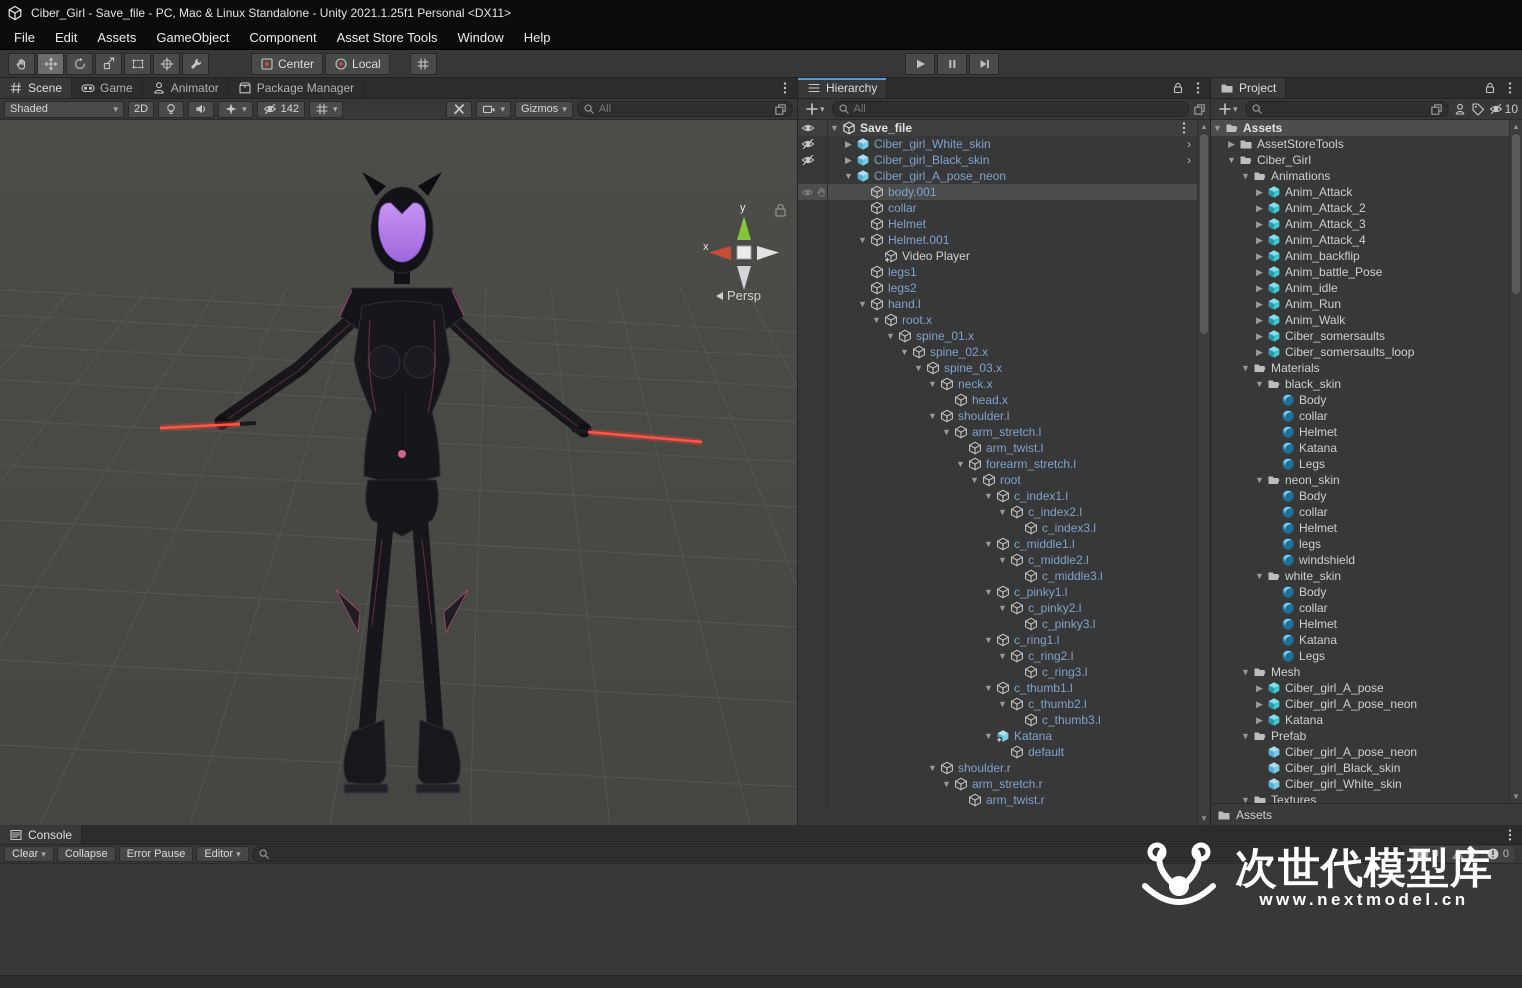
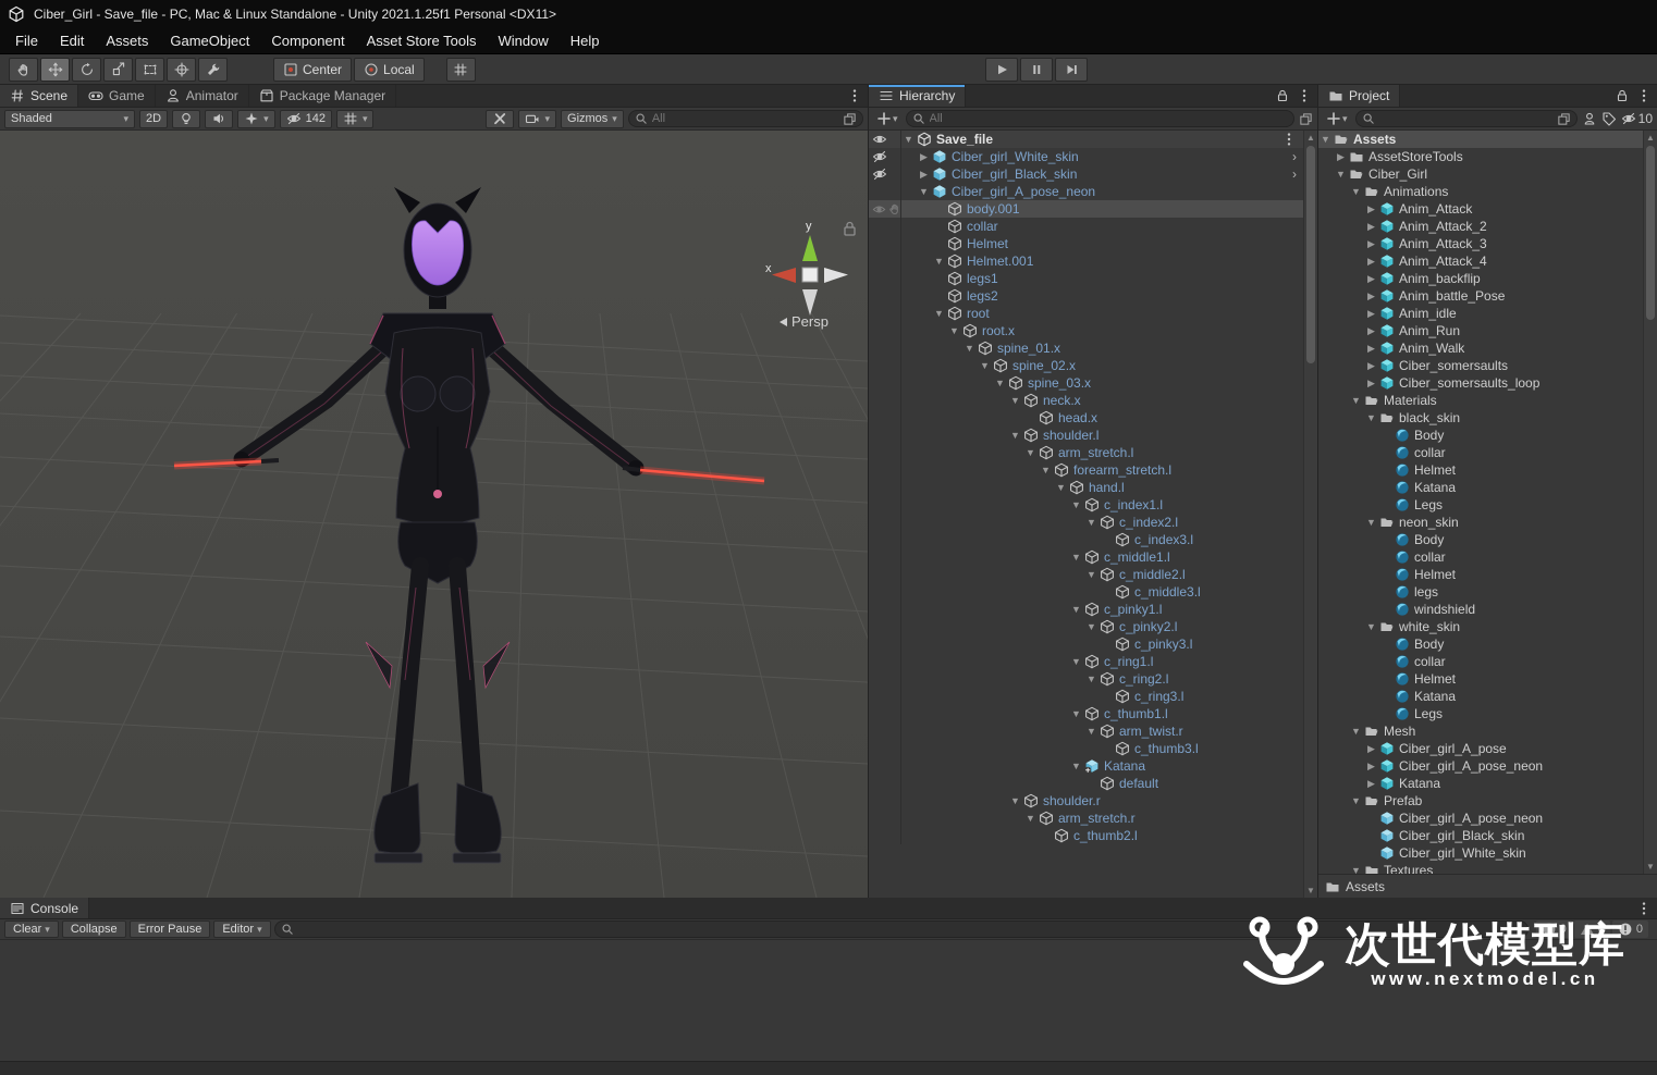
  Ciber_Girl - Save_file - PC, Mac & Linux Standalone - Unity 2021.1.25f1 Personal <DX11>
  File
  Edit
  Assets
  GameObject
  Component
  Asset Store Tools
  Window
  Help
  Center
  Local
  Scene
  Game
  Animator
  Package Manager
  Shaded
  ▾
  2D
  ▾
  142
  ▾
  ▾
  Gizmos
  ▾
  All
  y
  x
  Persp
  Hierarchy
  ▾
  All
  ▼
  Save_file
  ▶
  Ciber_girl_White_skin
  ›
  ▶
  Ciber_girl_Black_skin
  ›
  ▼
  Ciber_girl_A_pose_neon
  body.001
  collar
  Helmet
  ▼
  Helmet.001
- Video Player
  legs1
  legs2
  ▼
- hand.l
+ root
  ▼
  root.x
  ▼
  spine_01.x
  ▼
  spine_02.x
  ▼
  spine_03.x
  ▼
  neck.x
  head.x
  ▼
  shoulder.l
  ▼
  arm_stretch.l
- arm_twist.l
  ▼
  forearm_stretch.l
  ▼
- root
+ hand.l
  ▼
  c_index1.l
  ▼
  c_index2.l
  c_index3.l
  ▼
  c_middle1.l
  ▼
  c_middle2.l
  c_middle3.l
  ▼
  c_pinky1.l
  ▼
  c_pinky2.l
  c_pinky3.l
  ▼
  c_ring1.l
  ▼
  c_ring2.l
  c_ring3.l
  ▼
  c_thumb1.l
  ▼
- c_thumb2.l
+ arm_twist.r
  c_thumb3.l
  ▼
  Katana
  default
  ▼
  shoulder.r
  ▼
  arm_stretch.r
- arm_twist.r
+ c_thumb2.l
  ▲
  ▼
  Project
  ▾
  10
  ▼
  Assets
  ▶
  AssetStoreTools
  ▼
  Ciber_Girl
  ▼
  Animations
  ▶
  Anim_Attack
  ▶
  Anim_Attack_2
  ▶
  Anim_Attack_3
  ▶
  Anim_Attack_4
  ▶
  Anim_backflip
  ▶
  Anim_battle_Pose
  ▶
  Anim_idle
  ▶
  Anim_Run
  ▶
  Anim_Walk
  ▶
  Ciber_somersaults
  ▶
  Ciber_somersaults_loop
  ▼
  Materials
  ▼
  black_skin
  Body
  collar
  Helmet
  Katana
  Legs
  ▼
  neon_skin
  Body
  collar
  Helmet
  legs
  windshield
  ▼
  white_skin
  Body
  collar
  Helmet
  Katana
  Legs
  ▼
  Mesh
  ▶
  Ciber_girl_A_pose
  ▶
  Ciber_girl_A_pose_neon
  ▶
  Katana
  ▼
  Prefab
  Ciber_girl_A_pose_neon
  Ciber_girl_Black_skin
  Ciber_girl_White_skin
  ▼
  Textures
  ▲
  ▼
  Assets
  Console
  Clear
  ▾
  Collapse
  Error Pause
  Editor
  ▾
  0
  0
  0
  次世代模型库
  www.nextmodel.cn
